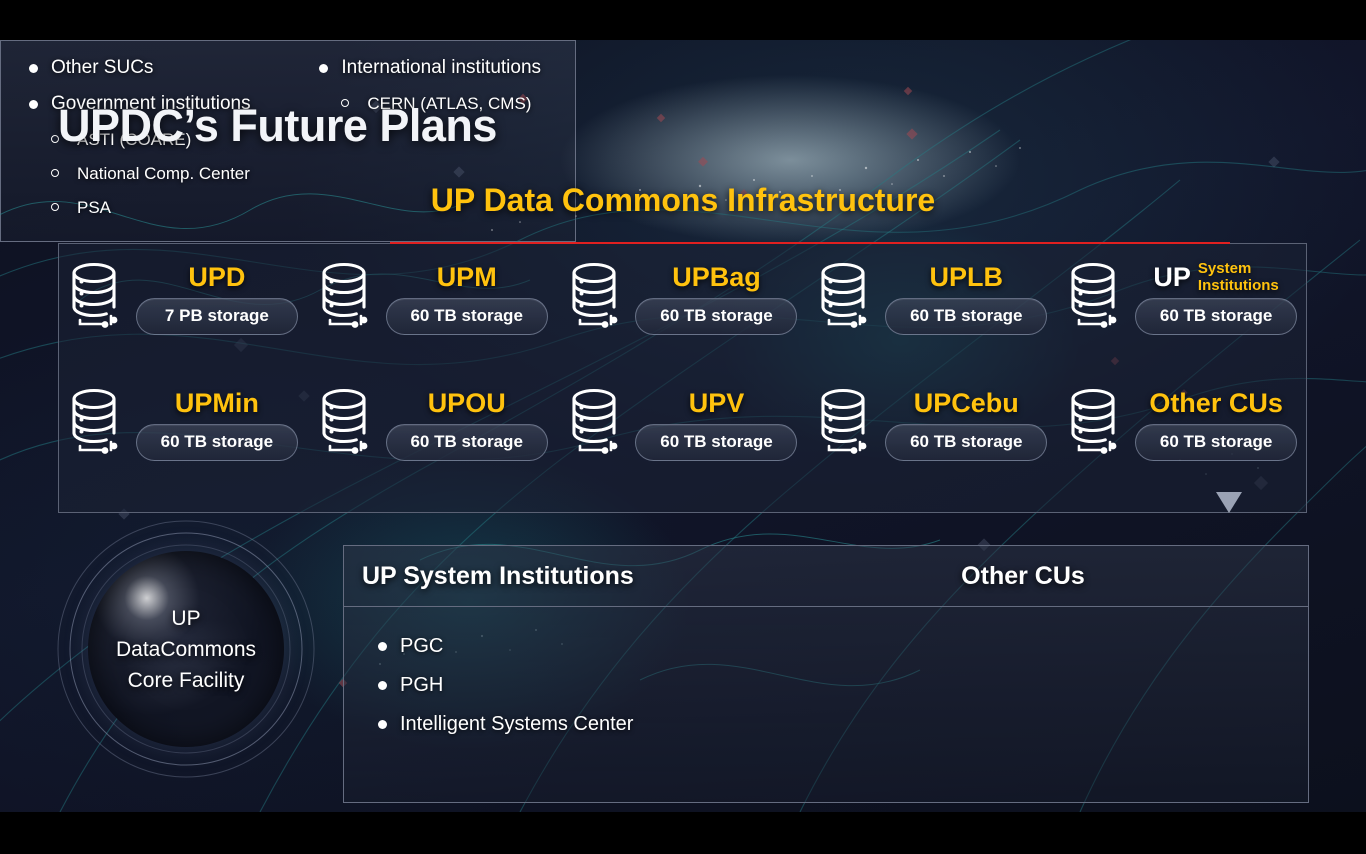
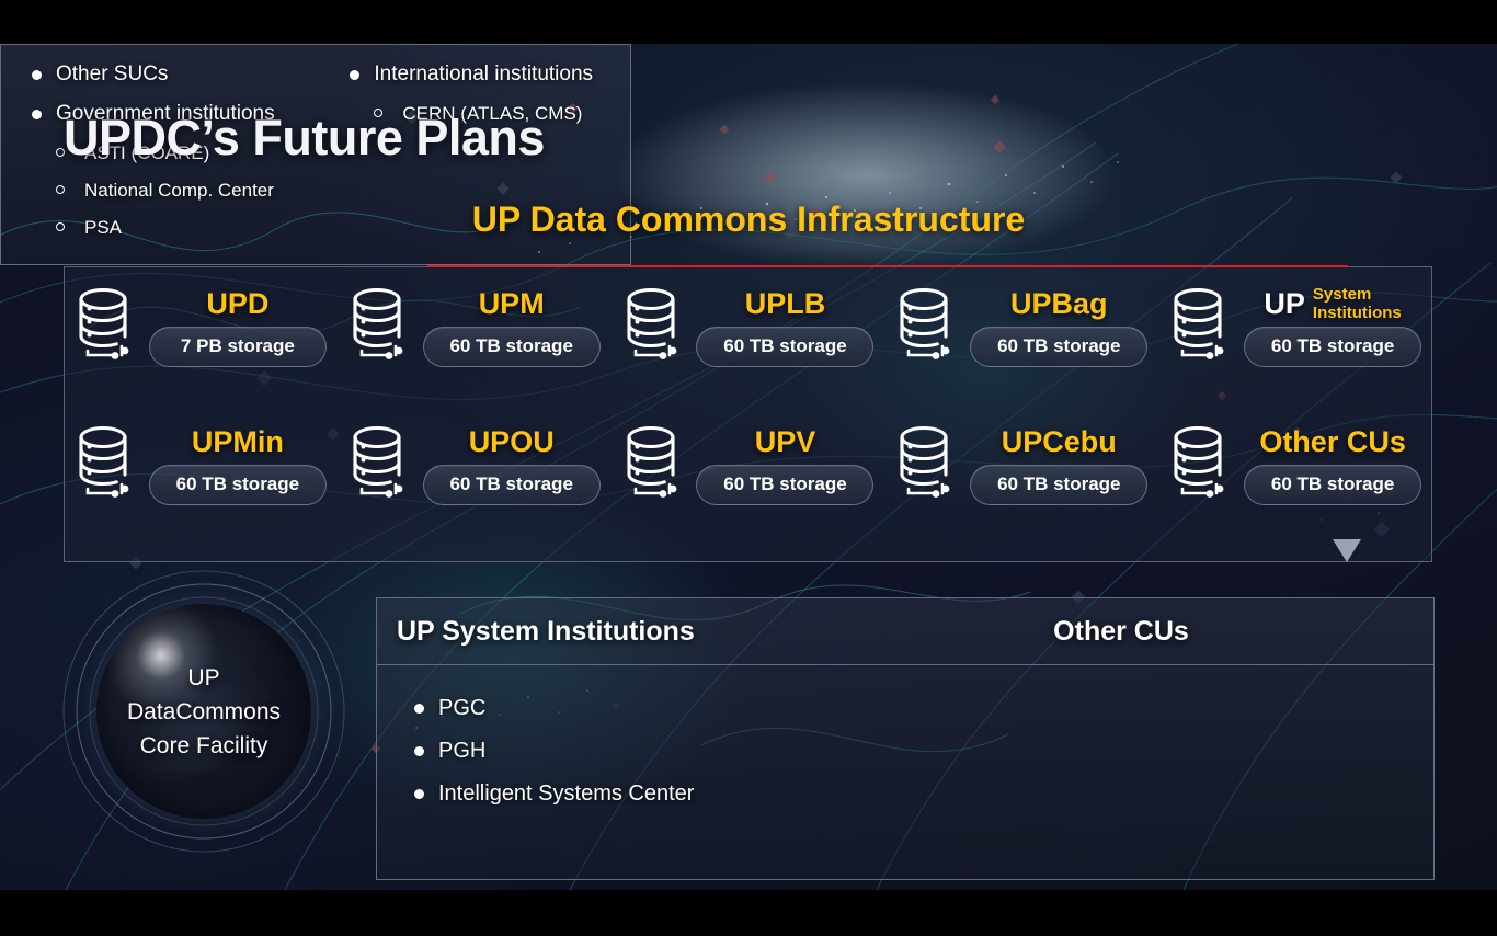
  UPDC’s Future Plans
  UP Data Commons Infrastructure
  UPD
  7 PB storage
  UPM
  60 TB storage
- UPBag
+ UPLB
  60 TB storage
- UPLB
+ UPBag
  60 TB storage
  UP
  System
  Institutions
  60 TB storage
  UPMin
  60 TB storage
  UPOU
  60 TB storage
  UPV
  60 TB storage
  UPCebu
  60 TB storage
  Other CUs
  60 TB storage
  UP
  DataCommons
  Core Facility
  UP System Institutions
  Other CUs
  PGC
  PGH
  Intelligent Systems Center
  Other SUCs
  Government institutions
  ASTI (COARE)
  National Comp. Center
  PSA
  International institutions
  CERN (ATLAS, CMS)
